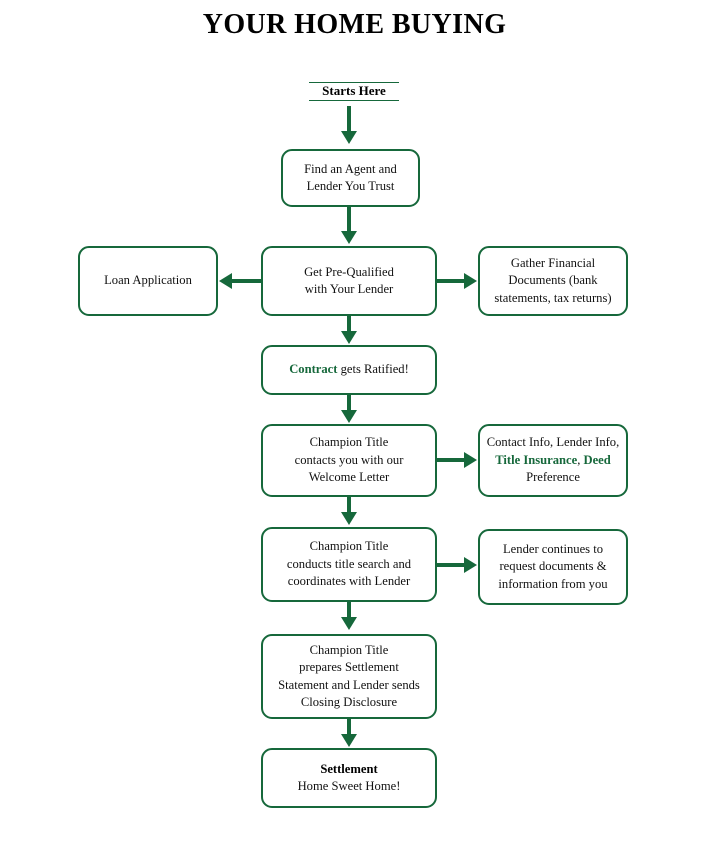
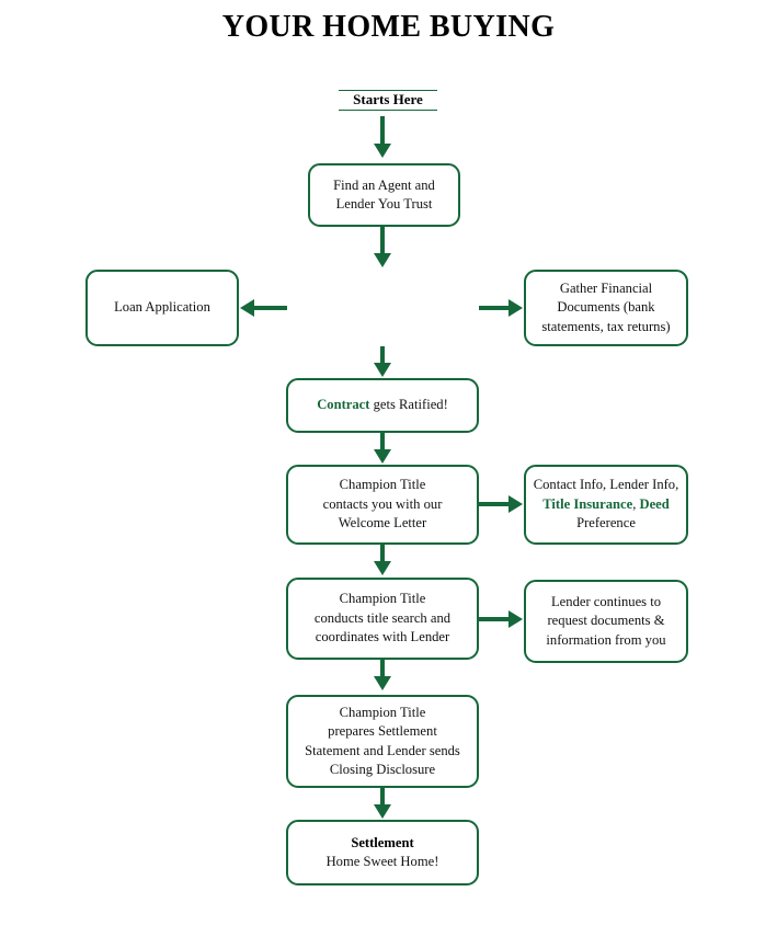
  YOUR HOME BUYING
  Starts Here
  Find an Agent and
  Lender You Trust
- Get Pre-Qualified
- with Your Lender
  Loan Application
  Gather Financial
  Documents (bank
  statements, tax returns)
  Contract gets Ratified!
  Champion Title
  contacts you with our
  Welcome Letter
  Contact Info, Lender Info, Title Insurance, Deed Preference
  Champion Title
  conducts title search and
  coordinates with Lender
  Lender continues to
  request documents &
  information from you
  Champion Title
  prepares Settlement
  Statement and Lender sends
  Closing Disclosure
  Settlement
  Home Sweet Home!
